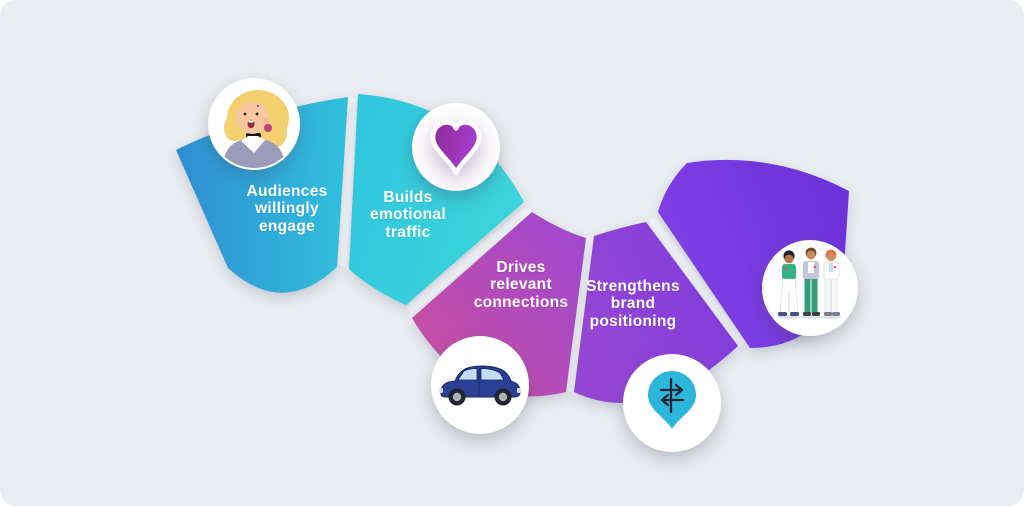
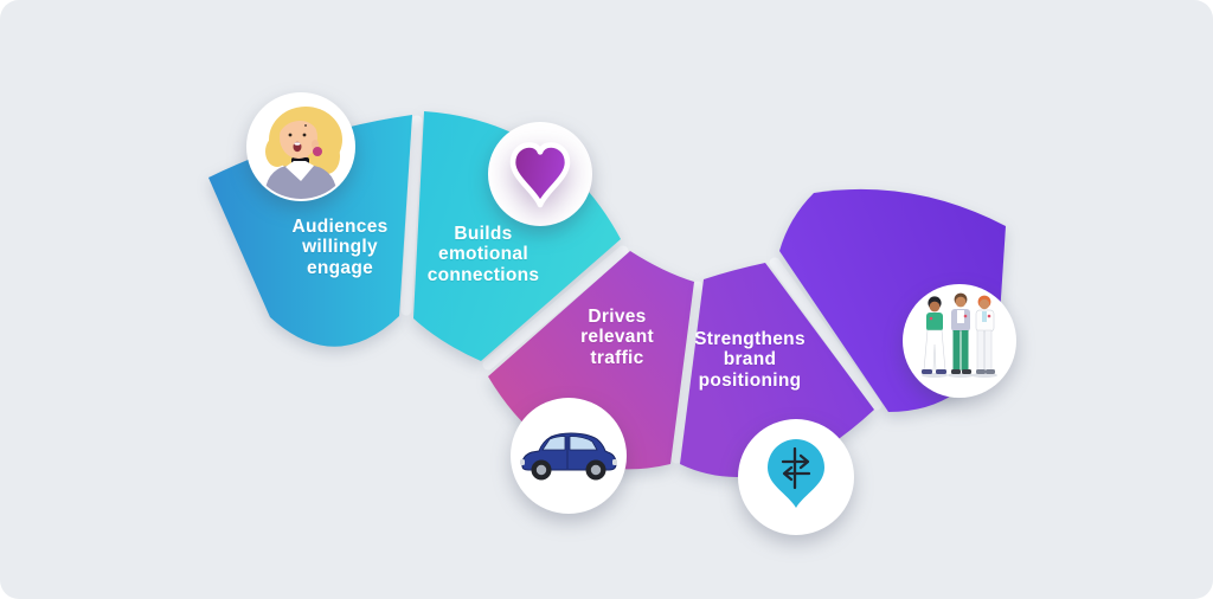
  Audiences
  willingly
  engage
  Builds
  emotional
- traffic
+ connections
  Drives
  relevant
- connections
+ traffic
  Strengthens
  brand
  positioning
